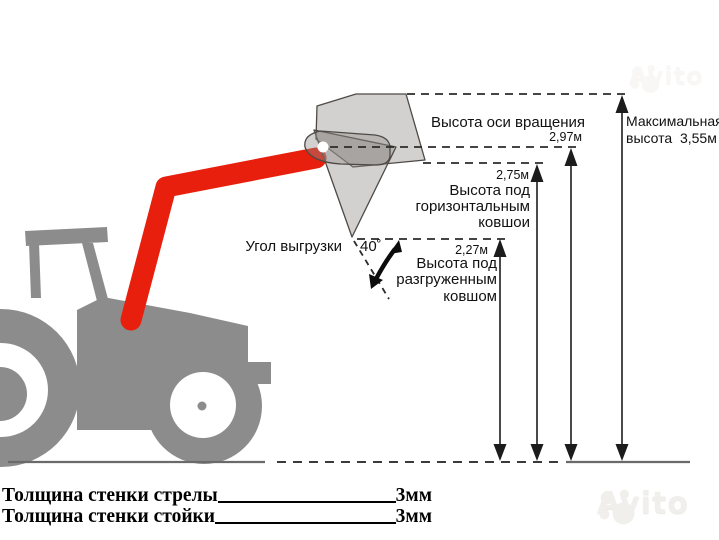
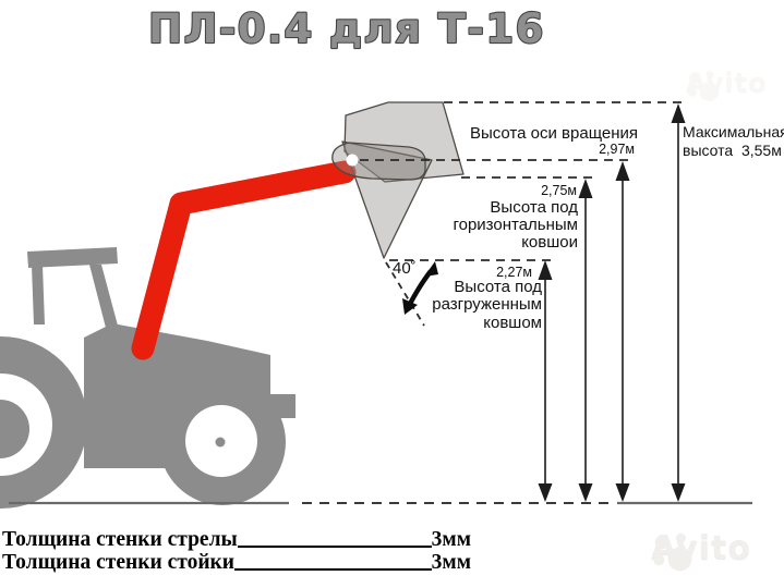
+ ПЛ-0.4 для Т-16
  Высота оси вращения
  2,97м
  Максимальна
  высота 3,55м
  2,75м
  Высота под
  горизонтальным
  ковшои
  2,27м
  Высота под
  разгруженным
  ковшом
- Угол выгрузки
  40˚
  Толщина стенки стрелы
  3мм
  Толщина стенки стойки
  3мм
